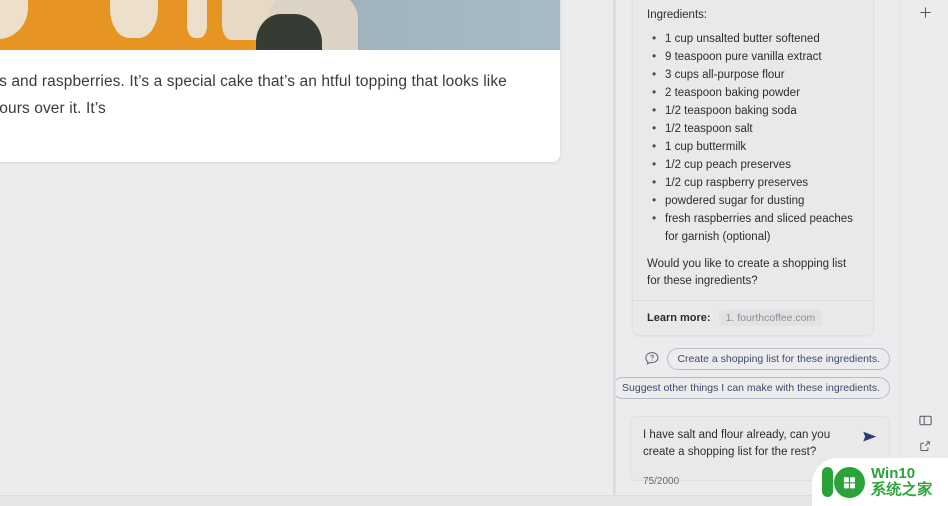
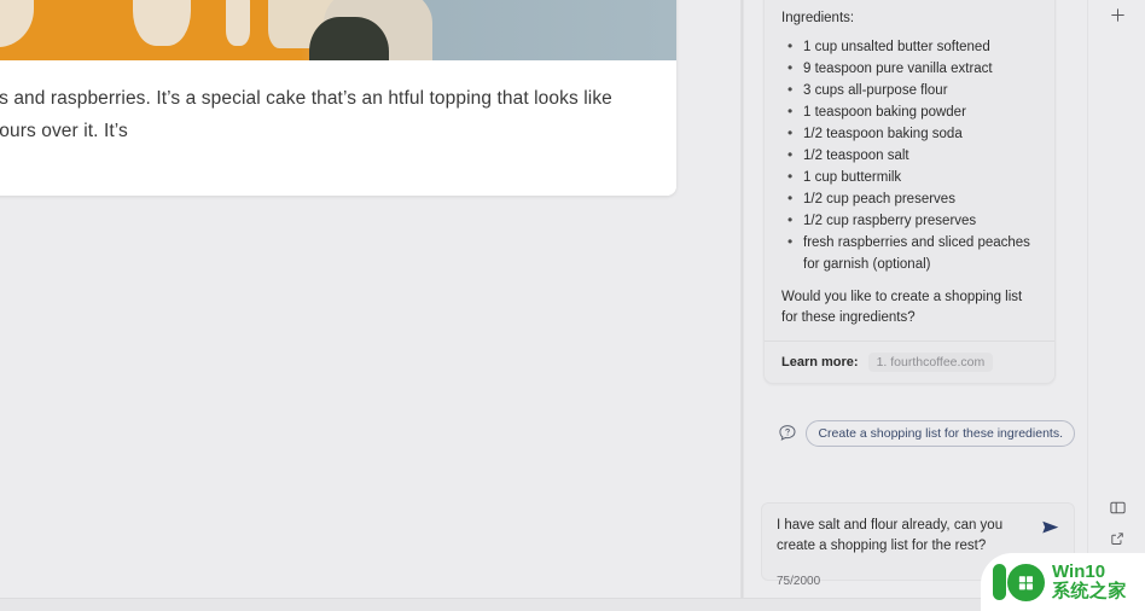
  s and raspberries. It’s a special cake that’s an htful topping that looks like ours over it. It’s
  Ingredients:
  1 cup unsalted butter softened
  9 teaspoon pure vanilla extract
  3 cups all-purpose flour
- 2 teaspoon baking powder
+ 1 teaspoon baking powder
  1/2 teaspoon baking soda
  1/2 teaspoon salt
  1 cup buttermilk
  1/2 cup peach preserves
  1/2 cup raspberry preserves
- powdered sugar for dusting
  fresh raspberries and sliced peaches for garnish (optional)
  Would you like to create a shopping list for these ingredients?
  Learn more:
  1. fourthcoffee.com
  Create a shopping list for these ingredients.
- Suggest other things I can make with these ingredients.
  I have salt and flour already, can you create a shopping list for the rest?
  75/2000
  Win10
  系统之家
